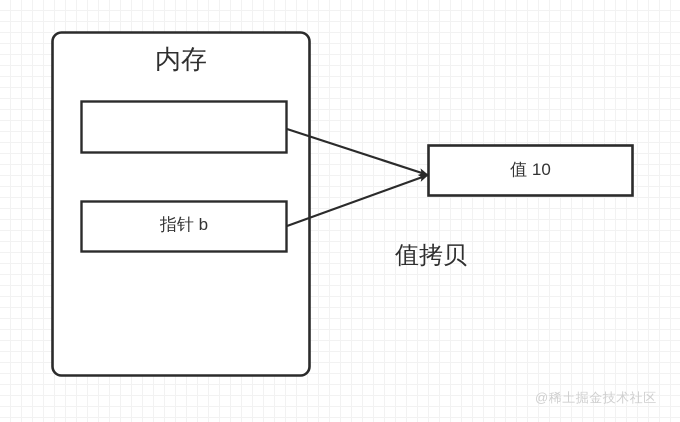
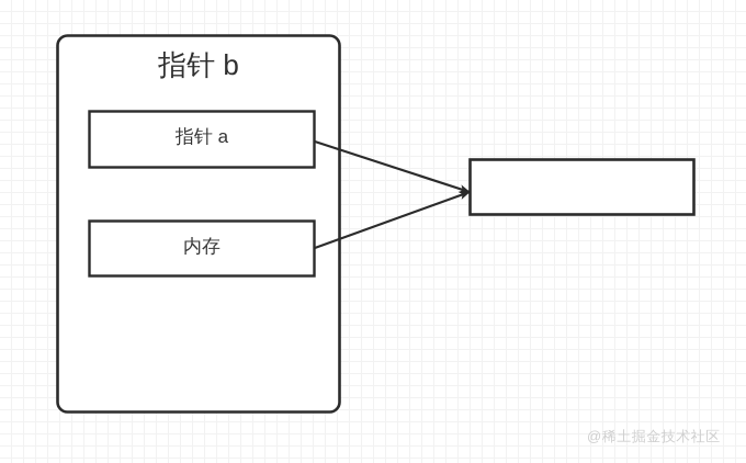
- 内存
+ 指针 b
+ 指针 a
- 指针 b
+ 内存
- 值 10
- 值拷贝
  @稀土掘金技术社区
